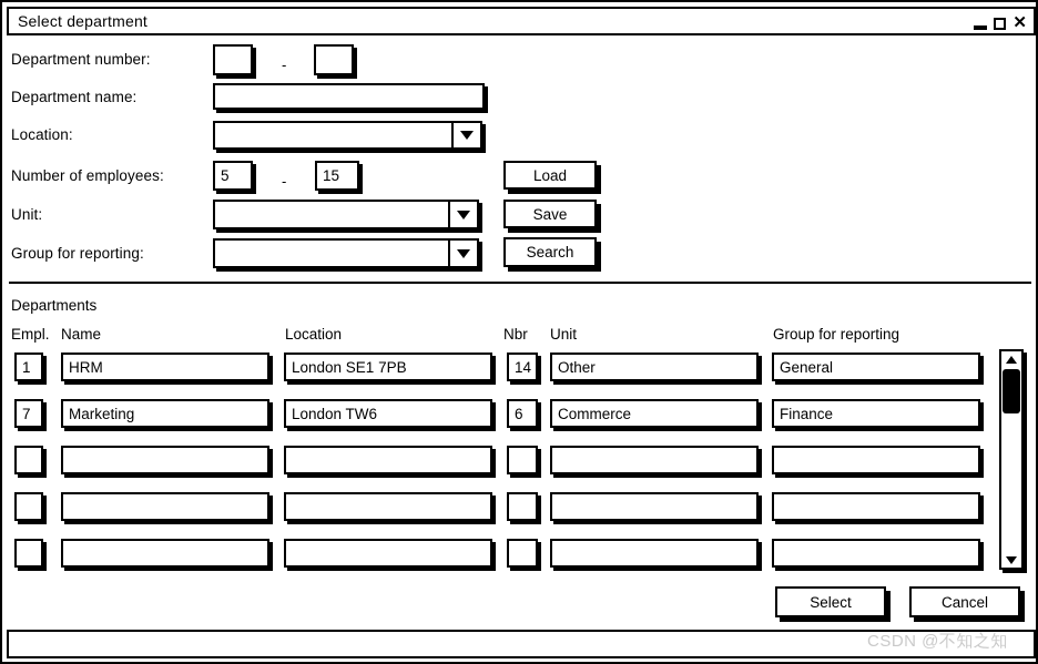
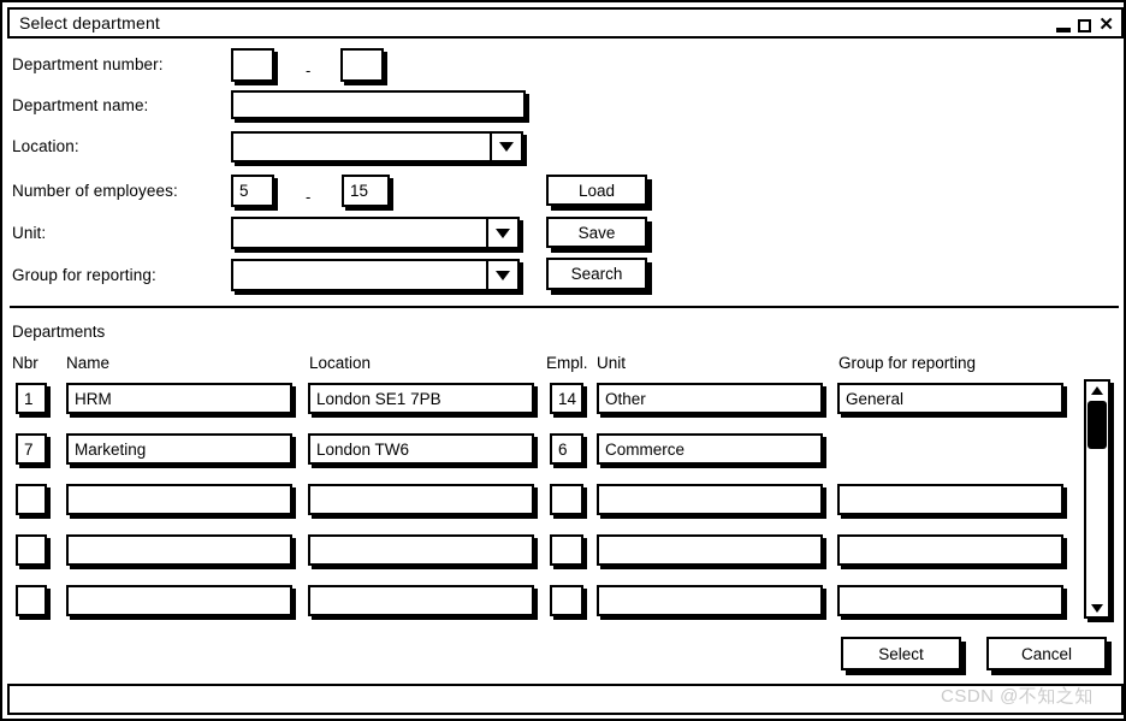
  Select department
  ✕
  Department number:
  -
  Department name:
  Location:
  Number of employees:
  5
  -
  15
  Unit:
  Group for reporting:
  Load
  Save
  Search
  Departments
- Empl.
+ Nbr
  Name
  Location
- Nbr
+ Empl.
  Unit
  Group for reporting
  1
  HRM
  London SE1 7PB
  14
  Other
  General
  7
  Marketing
  London TW6
  6
  Commerce
- Finance
  Select
  Cancel
  CSDN @不知之知
